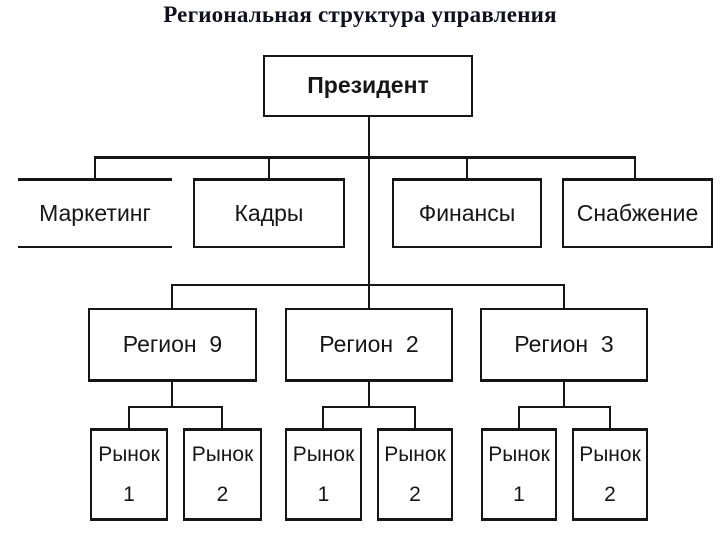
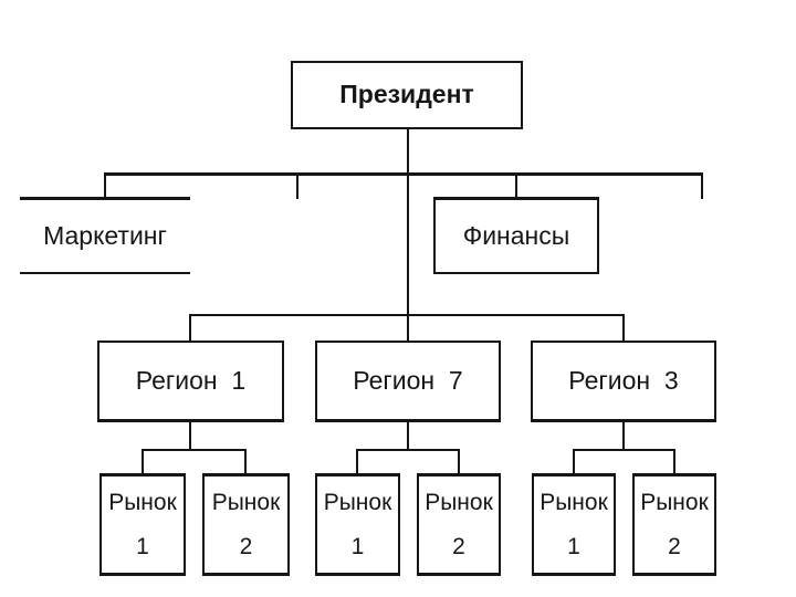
- Региональная структура управления
  Президент
  Маркетинг
- Кадры
  Финансы
- Снабжение
- Регион 9
+ Регион 1
- Регион 2
+ Регион 7
  Регион 3
  Рынок
  1
  Рынок
  2
  Рынок
  1
  Рынок
  2
  Рынок
  1
  Рынок
  2
